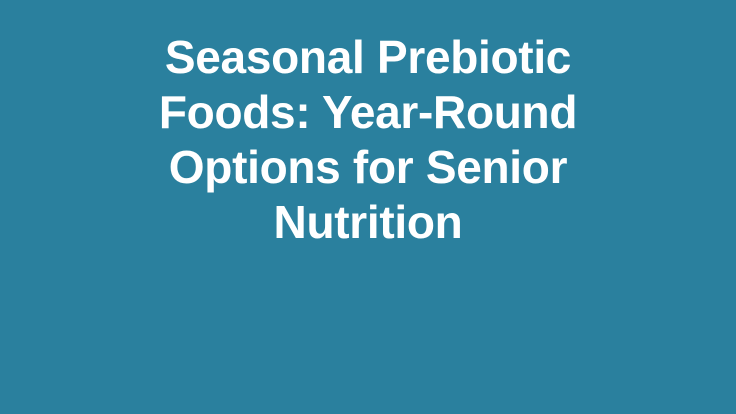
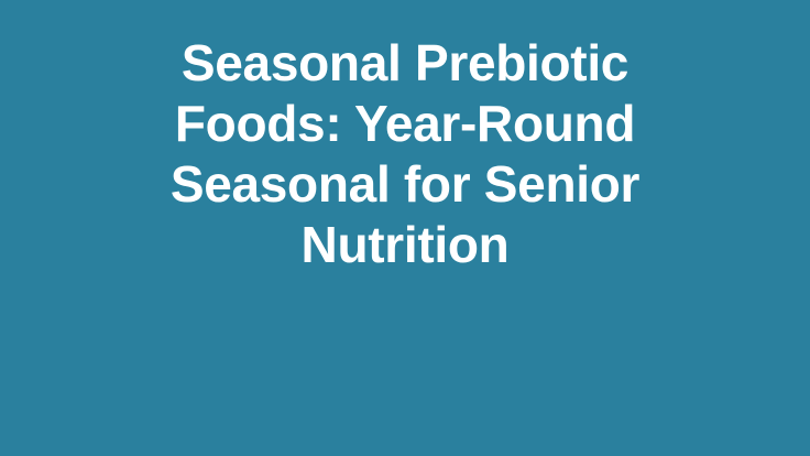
- Seasonal Prebiotic Foods: Year-Round Options for Senior Nutrition
+ Seasonal Prebiotic Foods: Year-Round Seasonal for Senior Nutrition
